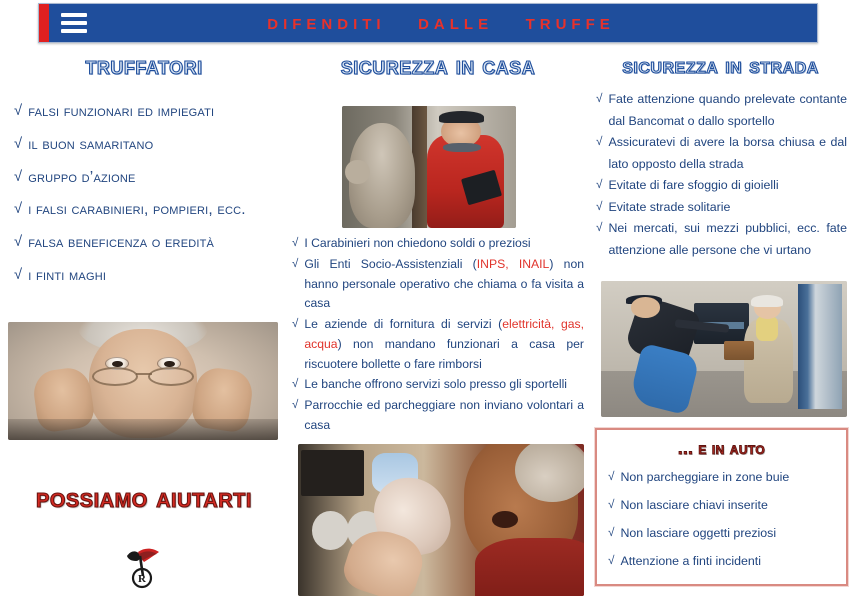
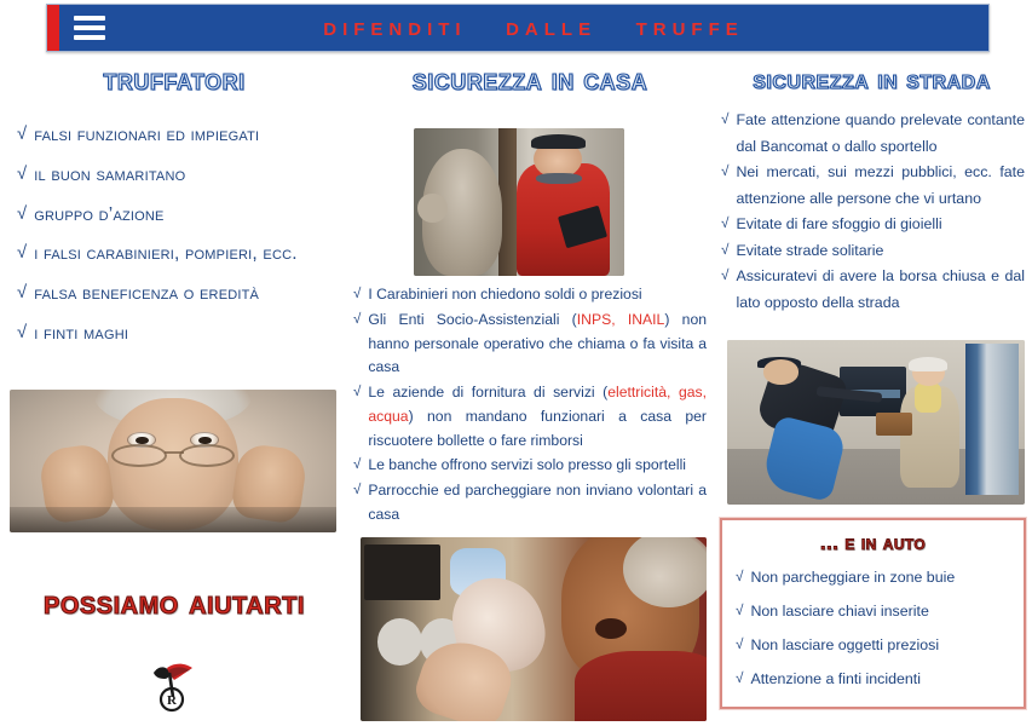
  difenditi dalle truffe
  truffatori
  √
  falsi funzionari ed impiegati
  √
  il buon samaritano
  √
  gruppo d’azione
  √
  i falsi carabinieri, pompieri, ecc.
  √
  falsa beneficenza o eredità
  √
  i finti maghi
  possiamo aiutarti
  R
  sicurezza in casa
  √
  I Carabinieri non chiedono soldi o preziosi
  √
  Gli Enti Socio-Assistenziali (INPS, INAIL) non hanno personale operativo che chiama o fa visita a casa
  √
  Le aziende di fornitura di servizi (elettricità, gas, acqua) non mandano funzionari a casa per riscuotere bollette o fare rimborsi
  √
  Le banche offrono servizi solo presso gli sportelli
  √
  Parrocchie ed parcheggiare non inviano volontari a casa
  sicurezza in strada
  √
  Fate attenzione quando prelevate contante dal Bancomat o dallo sportello
  √
- Assicuratevi di avere la borsa chiusa e dal lato opposto della strada
+ Nei mercati, sui mezzi pubblici, ecc. fate attenzione alle persone che vi urtano
  √
  Evitate di fare sfoggio di gioielli
  √
  Evitate strade solitarie
  √
- Nei mercati, sui mezzi pubblici, ecc. fate attenzione alle persone che vi urtano
+ Assicuratevi di avere la borsa chiusa e dal lato opposto della strada
  ... e in auto
  √
  Non parcheggiare in zone buie
  √
  Non lasciare chiavi inserite
  √
  Non lasciare oggetti preziosi
  √
  Attenzione a finti incidenti
